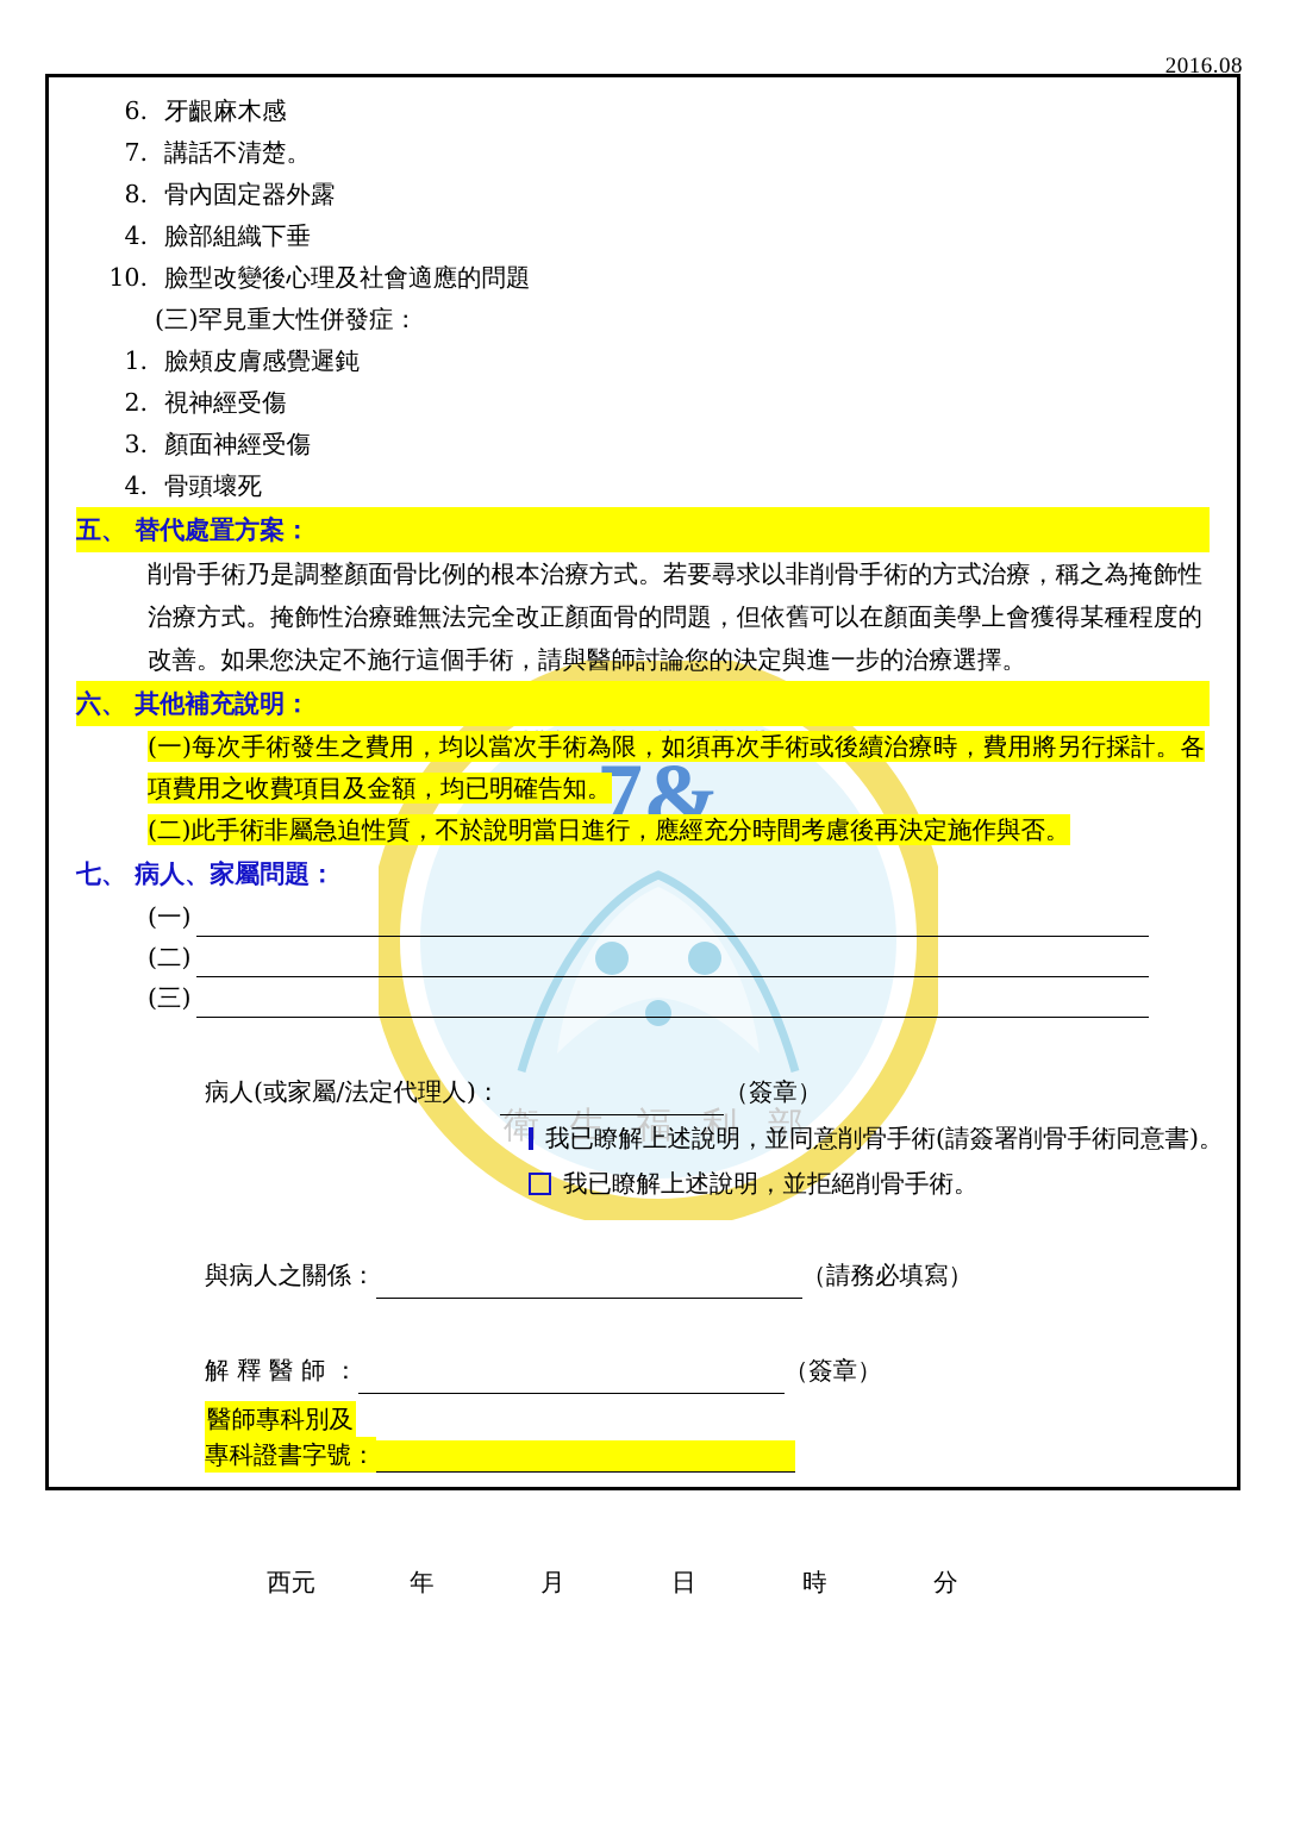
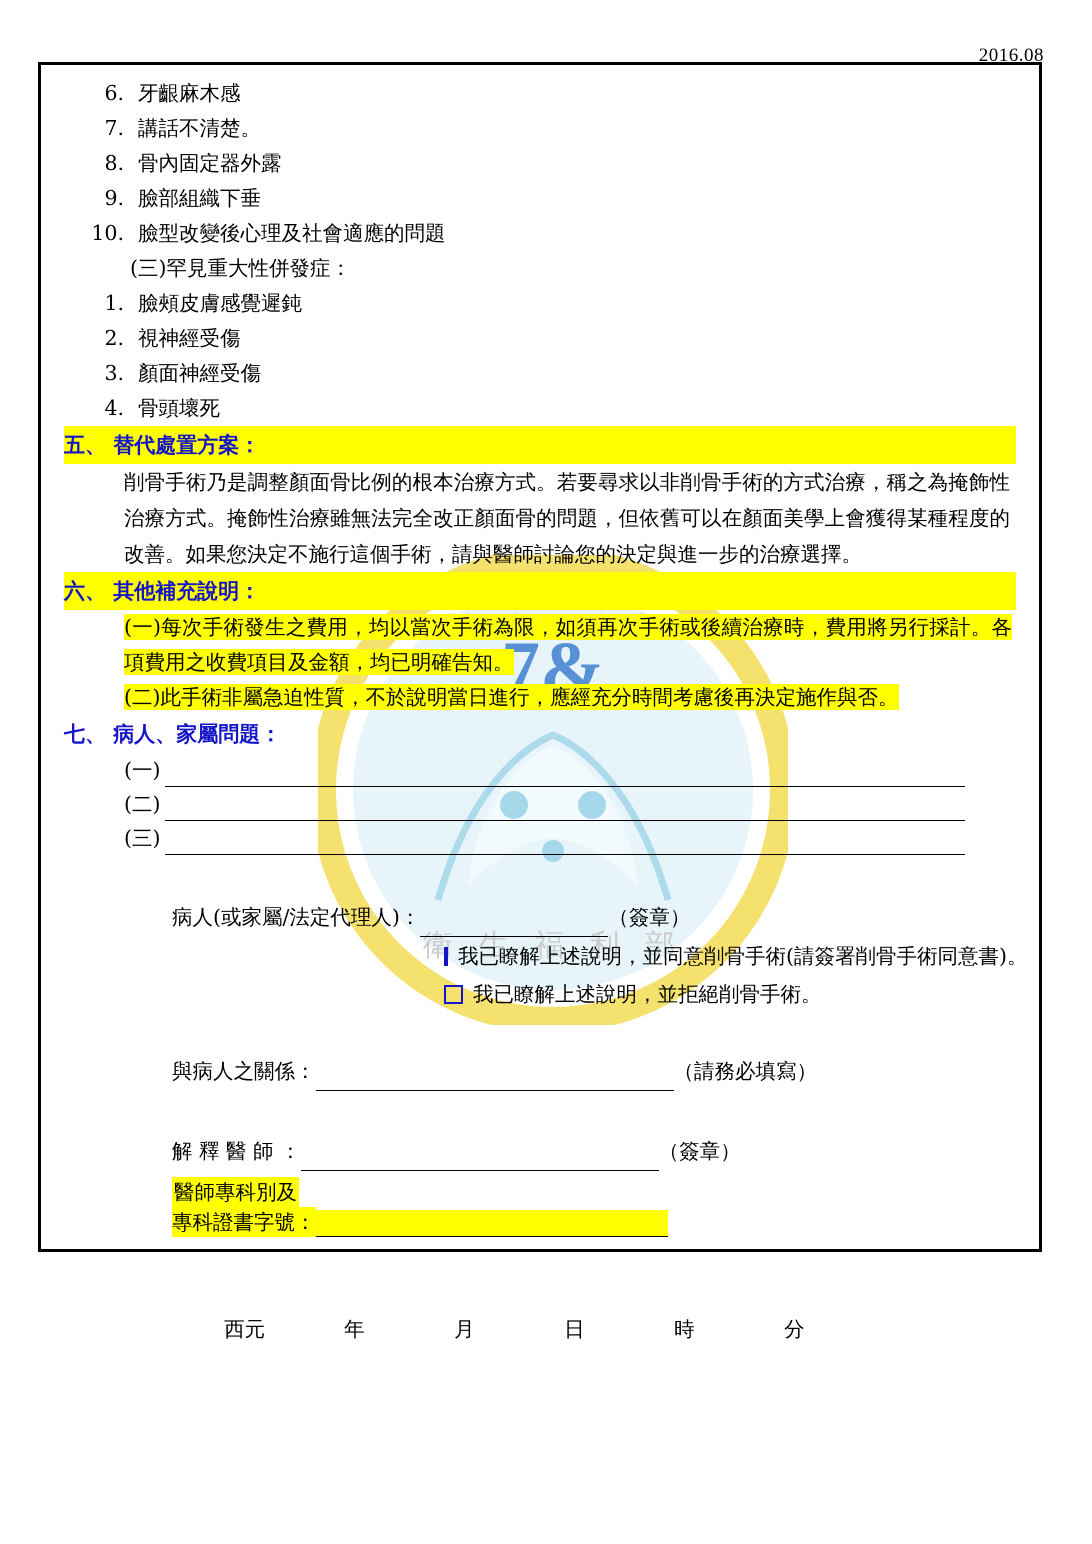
  2016.08
  7&
  衛 生 福 利 部
  6. 牙齦麻木感
  7. 講話不清楚。
  8. 骨內固定器外露
- 4. 臉部組織下垂
+ 9. 臉部組織下垂
  10. 臉型改變後心理及社會適應的問題
  (三)罕見重大性併發症：
  1. 臉頰皮膚感覺遲鈍
  2. 視神經受傷
  3. 顏面神經受傷
  4. 骨頭壞死
  五、 替代處置方案：
  削骨手術乃是調整顏面骨比例的根本治療方式。若要尋求以非削骨手術的方式治療，稱之為掩飾性治療方式。掩飾性治療雖無法完全改正顏面骨的問題，但依舊可以在顏面美學上會獲得某種程度的改善。如果您決定不施行這個手術，請與醫師討論您的決定與進一步的治療選擇。
  六、 其他補充說明：
  (一)每次手術發生之費用，均以當次手術為限，如須再次手術或後續治療時，費用將另行採計。各項費用之收費項目及金額，均已明確告知。
  (二)此手術非屬急迫性質，不於說明當日進行，應經充分時間考慮後再決定施作與否。
  七、 病人、家屬問題：
  (一)
  (二)
  (三)
  病人(或家屬/法定代理人)：
  （簽章）
  我已瞭解上述說明，並同意削骨手術(請簽署削骨手術同意書)。
  我已瞭解上述說明，並拒絕削骨手術。
  與病人之關係：
  （請務必填寫）
  解 釋 醫 師 ：
  （簽章）
  醫師專科別及
  專科證書字號：
  西元 年 月 日 時 分
